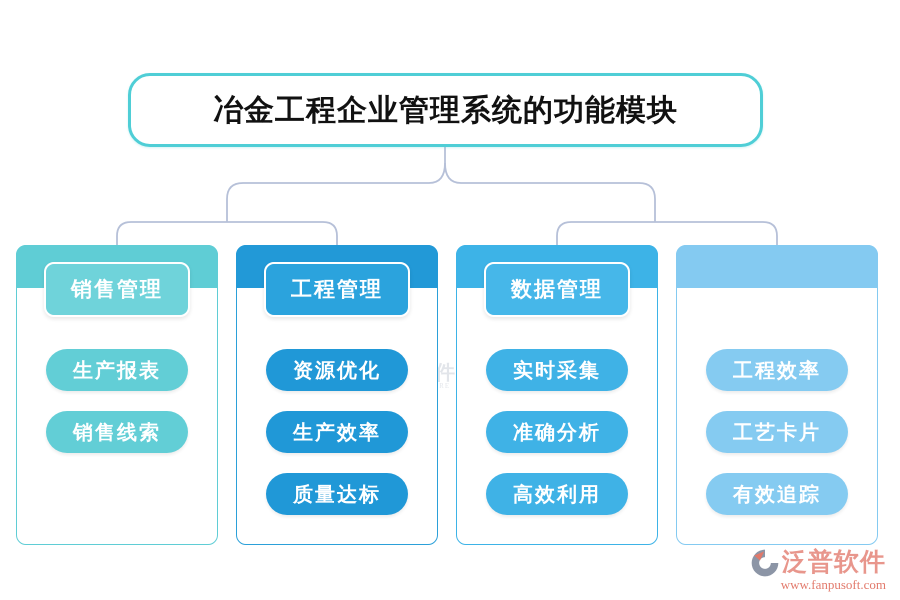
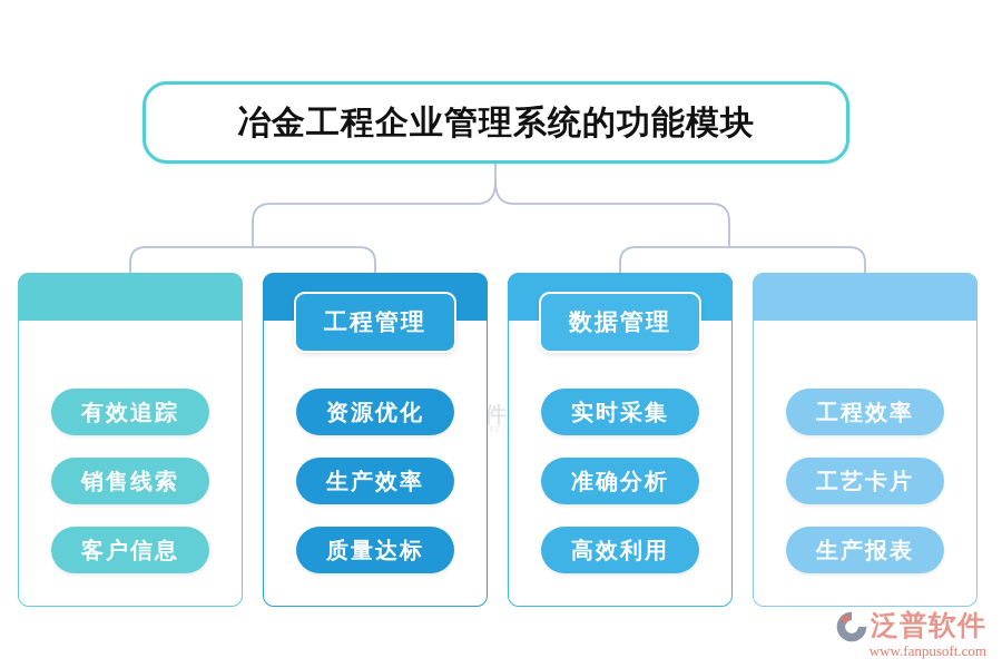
  冶金工程企业管理系统的功能模块
- 销售管理
- 生产报表
+ 有效追踪
  销售线索
+ 客户信息
  工程管理
  资源优化
  生产效率
  质量达标
  数据管理
  实时采集
  准确分析
  高效利用
  工程效率
  工艺卡片
- 有效追踪
+ 生产报表
  泛普软件
  www.fanpusoft.com
